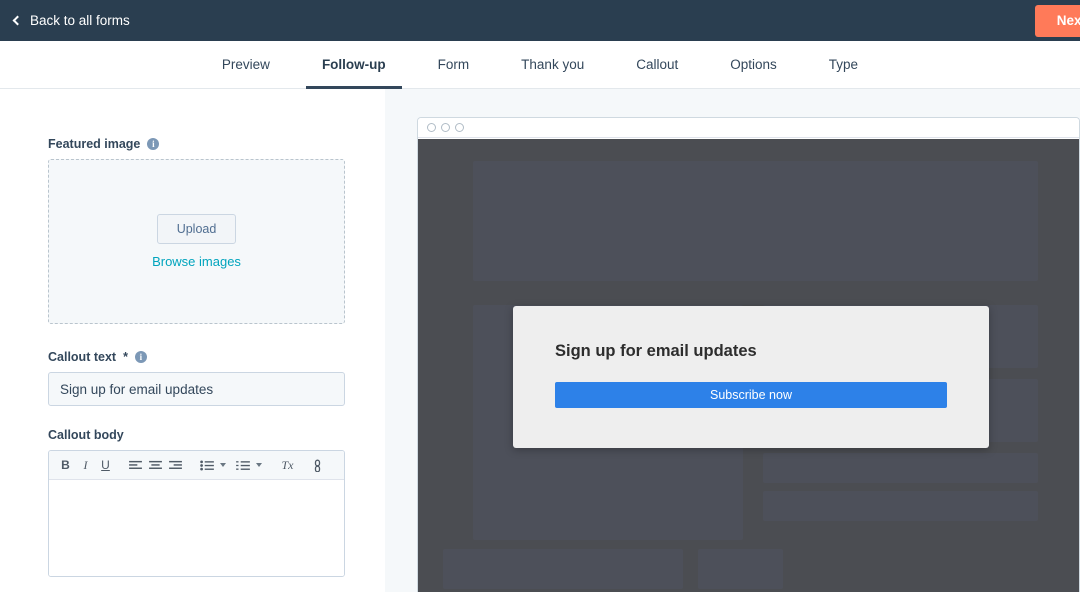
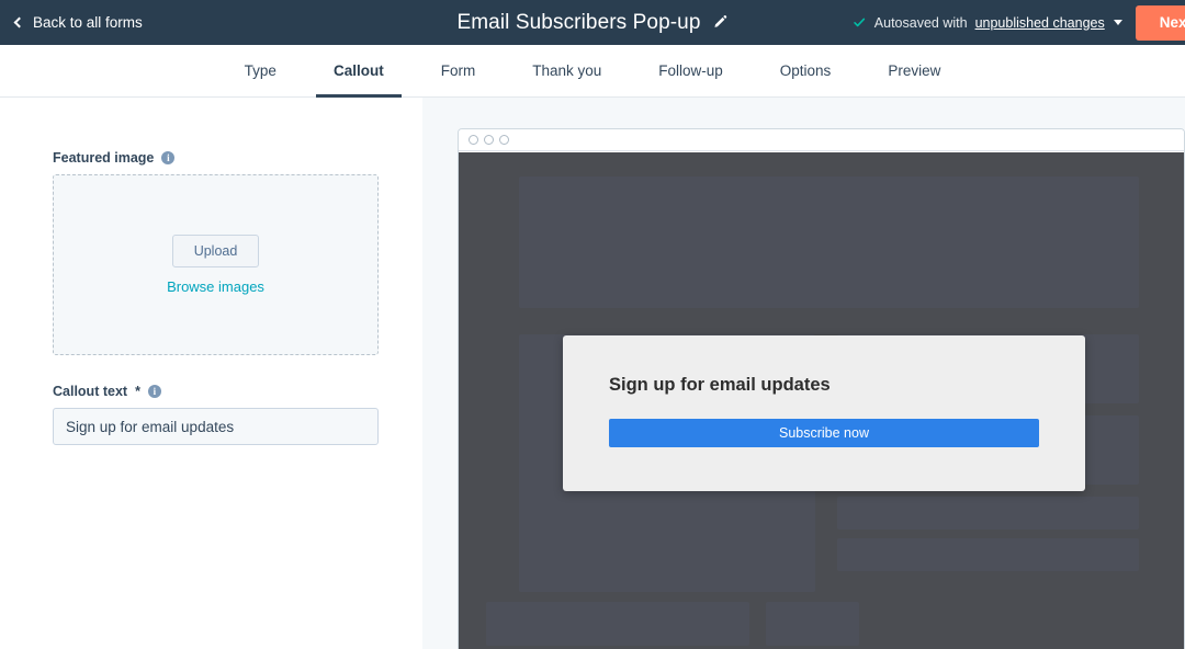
  Back to all forms
+ Email Subscribers Pop-up
+ Autosaved with
+ unpublished changes
  Nex
- Preview
+ Type
- Follow-up
+ Callout
  Form
  Thank you
- Callout
+ Follow-up
  Options
- Type
+ Preview
  Featured image
  i
  Upload
  Browse images
  Callout text
  *
  i
  Sign up for email updates
- Callout body
- B
- I
- U
- Tx
  Sign up for email updates
  Subscribe now
